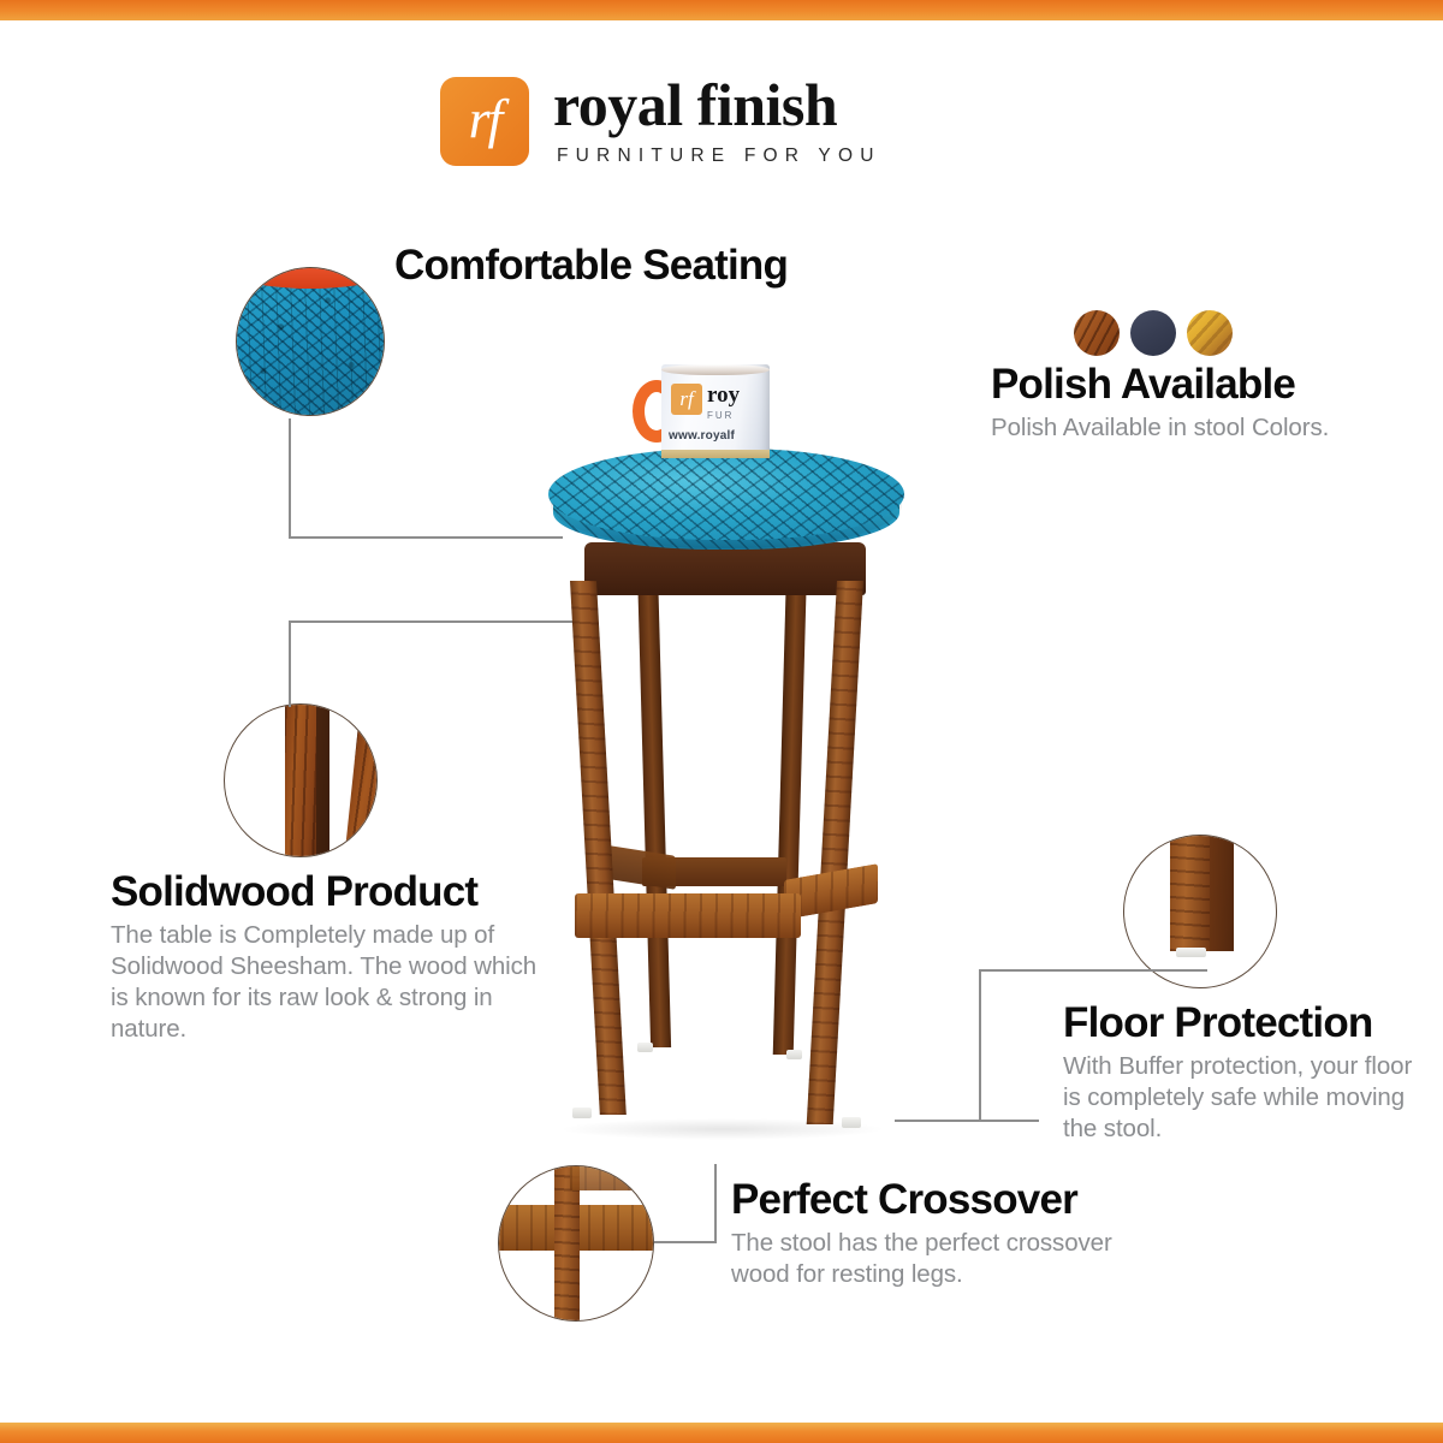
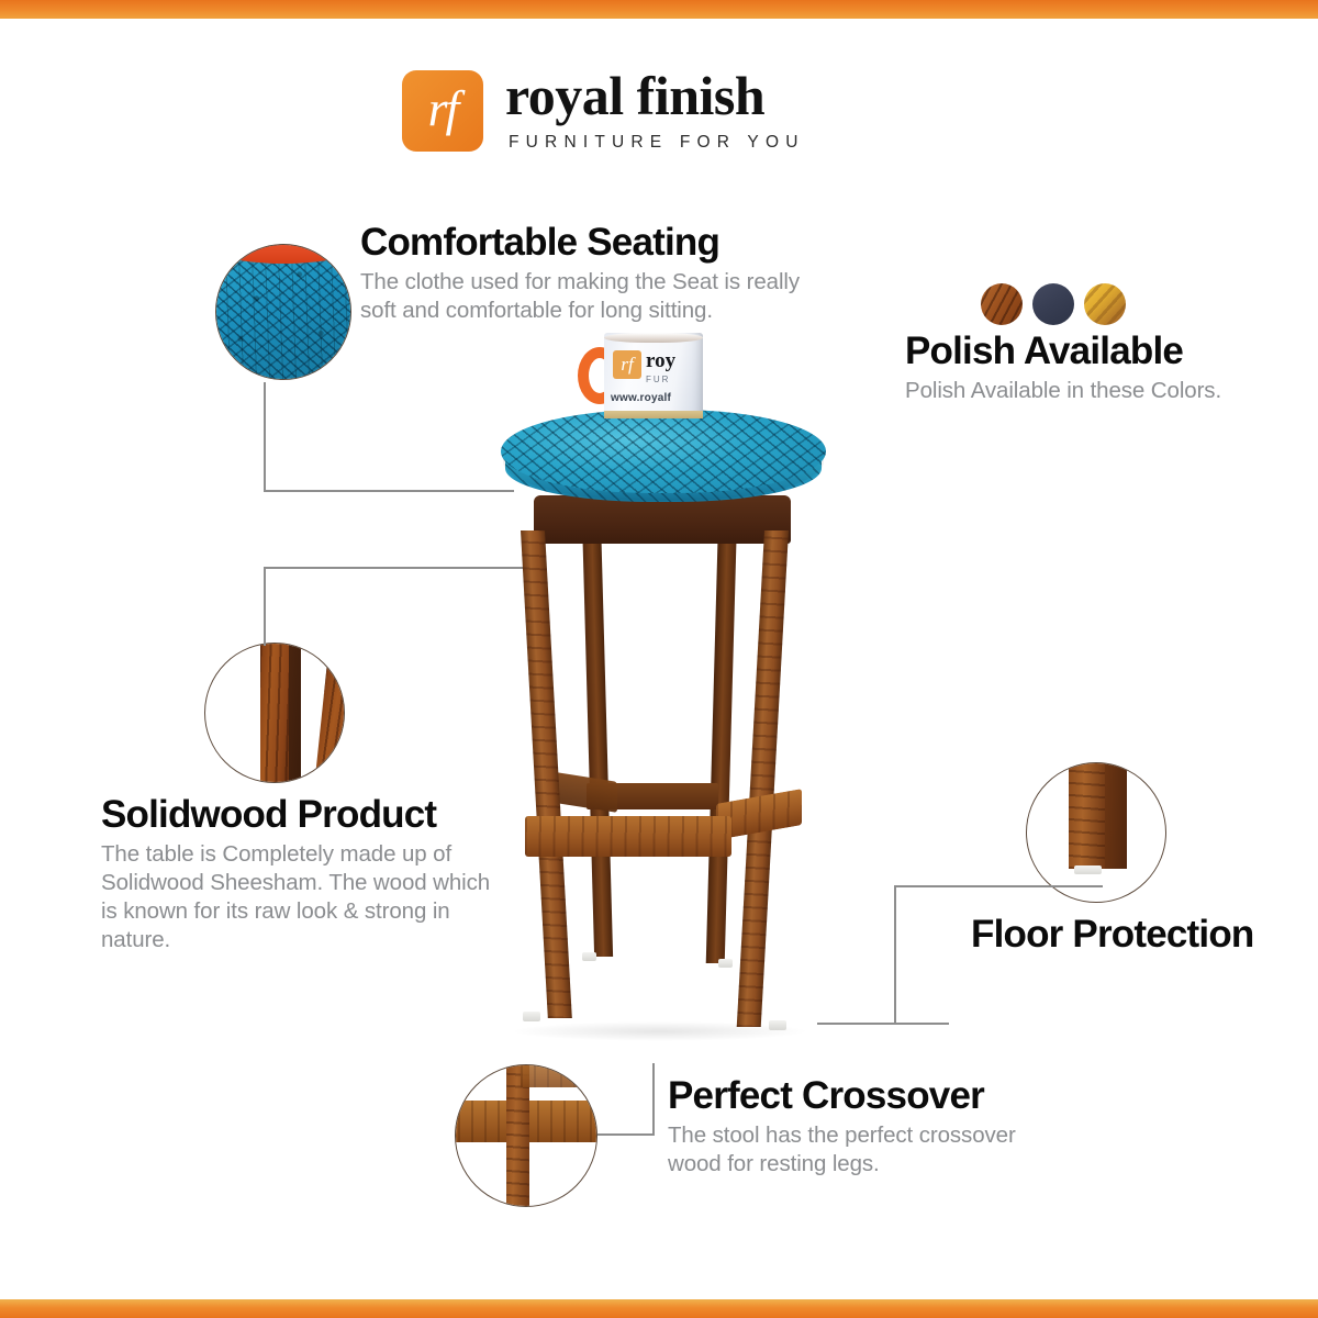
  rf
  royal finish
  FURNITURE FOR YOU
  Comfortable Seating
+ The clothe used for making the Seat is really soft and comfortable for long sitting.
  Polish Available
- Polish Available in stool Colors.
+ Polish Available in these Colors.
  Solidwood Product
  The table is Completely made up of Solidwood Sheesham. The wood which is known for its raw look & strong in nature.
  Floor Protection
- With Buffer protection, your floor is completely safe while moving the stool.
  Perfect Crossover
  The stool has the perfect crossover wood for resting legs.
  rf
  roy
  FUR
  www.royalf
